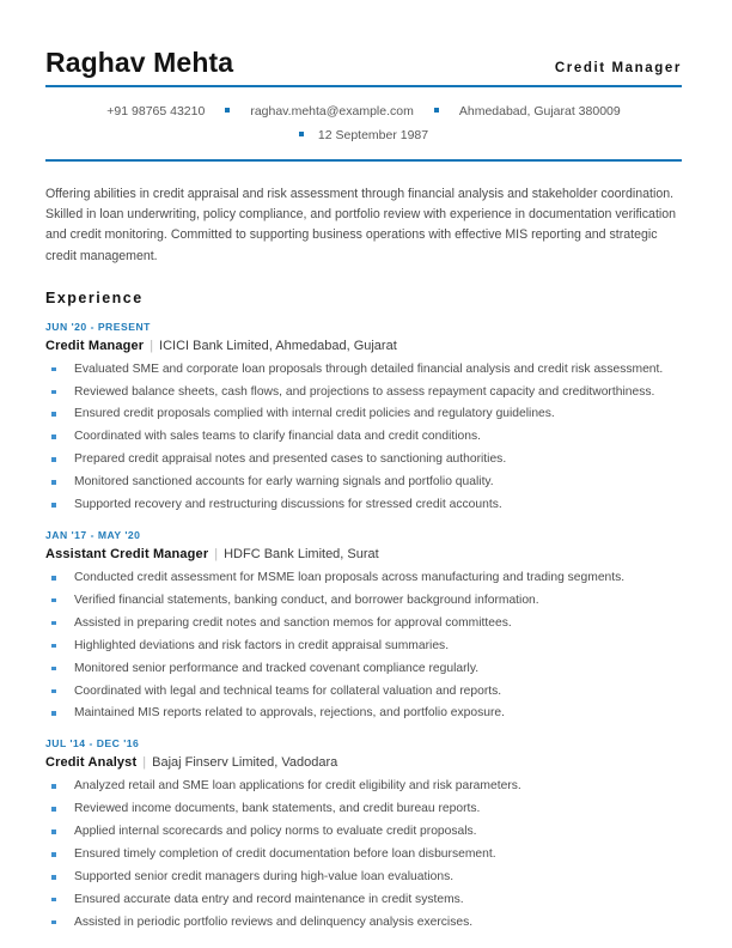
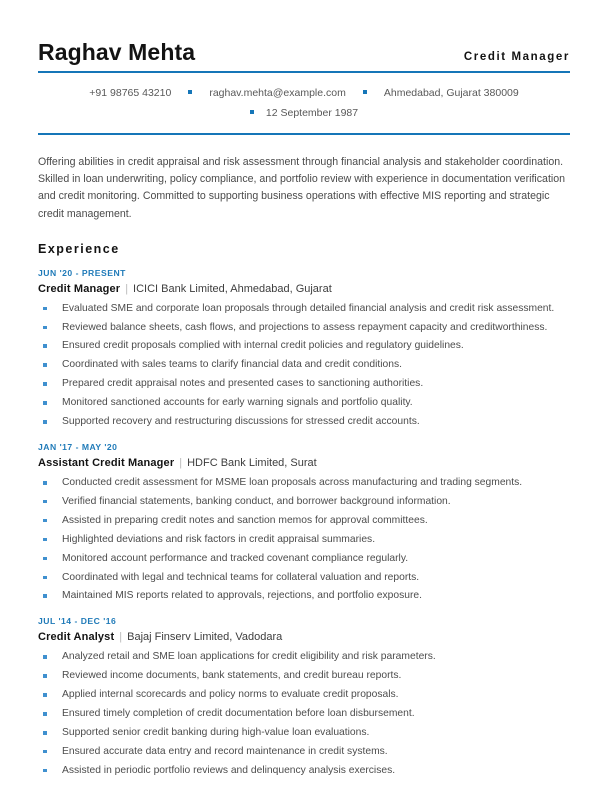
  Raghav Mehta
  Credit Manager
  +91 98765 43210
  raghav.mehta@example.com
  Ahmedabad, Gujarat 380009
  12 September 1987
  Offering abilities in credit appraisal and risk assessment through financial analysis and stakeholder coordination. Skilled in loan underwriting, policy compliance, and portfolio review with experience in documentation verification and credit monitoring. Committed to supporting business operations with effective MIS reporting and strategic credit management.
  Experience
  JUN '20 - PRESENT
  Credit Manager | ICICI Bank Limited, Ahmedabad, Gujarat
  Evaluated SME and corporate loan proposals through detailed financial analysis and credit risk assessment.
  Reviewed balance sheets, cash flows, and projections to assess repayment capacity and creditworthiness.
  Ensured credit proposals complied with internal credit policies and regulatory guidelines.
  Coordinated with sales teams to clarify financial data and credit conditions.
  Prepared credit appraisal notes and presented cases to sanctioning authorities.
  Monitored sanctioned accounts for early warning signals and portfolio quality.
  Supported recovery and restructuring discussions for stressed credit accounts.
  JAN '17 - MAY '20
  Assistant Credit Manager | HDFC Bank Limited, Surat
  Conducted credit assessment for MSME loan proposals across manufacturing and trading segments.
  Verified financial statements, banking conduct, and borrower background information.
  Assisted in preparing credit notes and sanction memos for approval committees.
  Highlighted deviations and risk factors in credit appraisal summaries.
- Monitored senior performance and tracked covenant compliance regularly.
+ Monitored account performance and tracked covenant compliance regularly.
  Coordinated with legal and technical teams for collateral valuation and reports.
  Maintained MIS reports related to approvals, rejections, and portfolio exposure.
  JUL '14 - DEC '16
  Credit Analyst | Bajaj Finserv Limited, Vadodara
  Analyzed retail and SME loan applications for credit eligibility and risk parameters.
  Reviewed income documents, bank statements, and credit bureau reports.
  Applied internal scorecards and policy norms to evaluate credit proposals.
  Ensured timely completion of credit documentation before loan disbursement.
- Supported senior credit managers during high-value loan evaluations.
+ Supported senior credit banking during high-value loan evaluations.
  Ensured accurate data entry and record maintenance in credit systems.
  Assisted in periodic portfolio reviews and delinquency analysis exercises.
